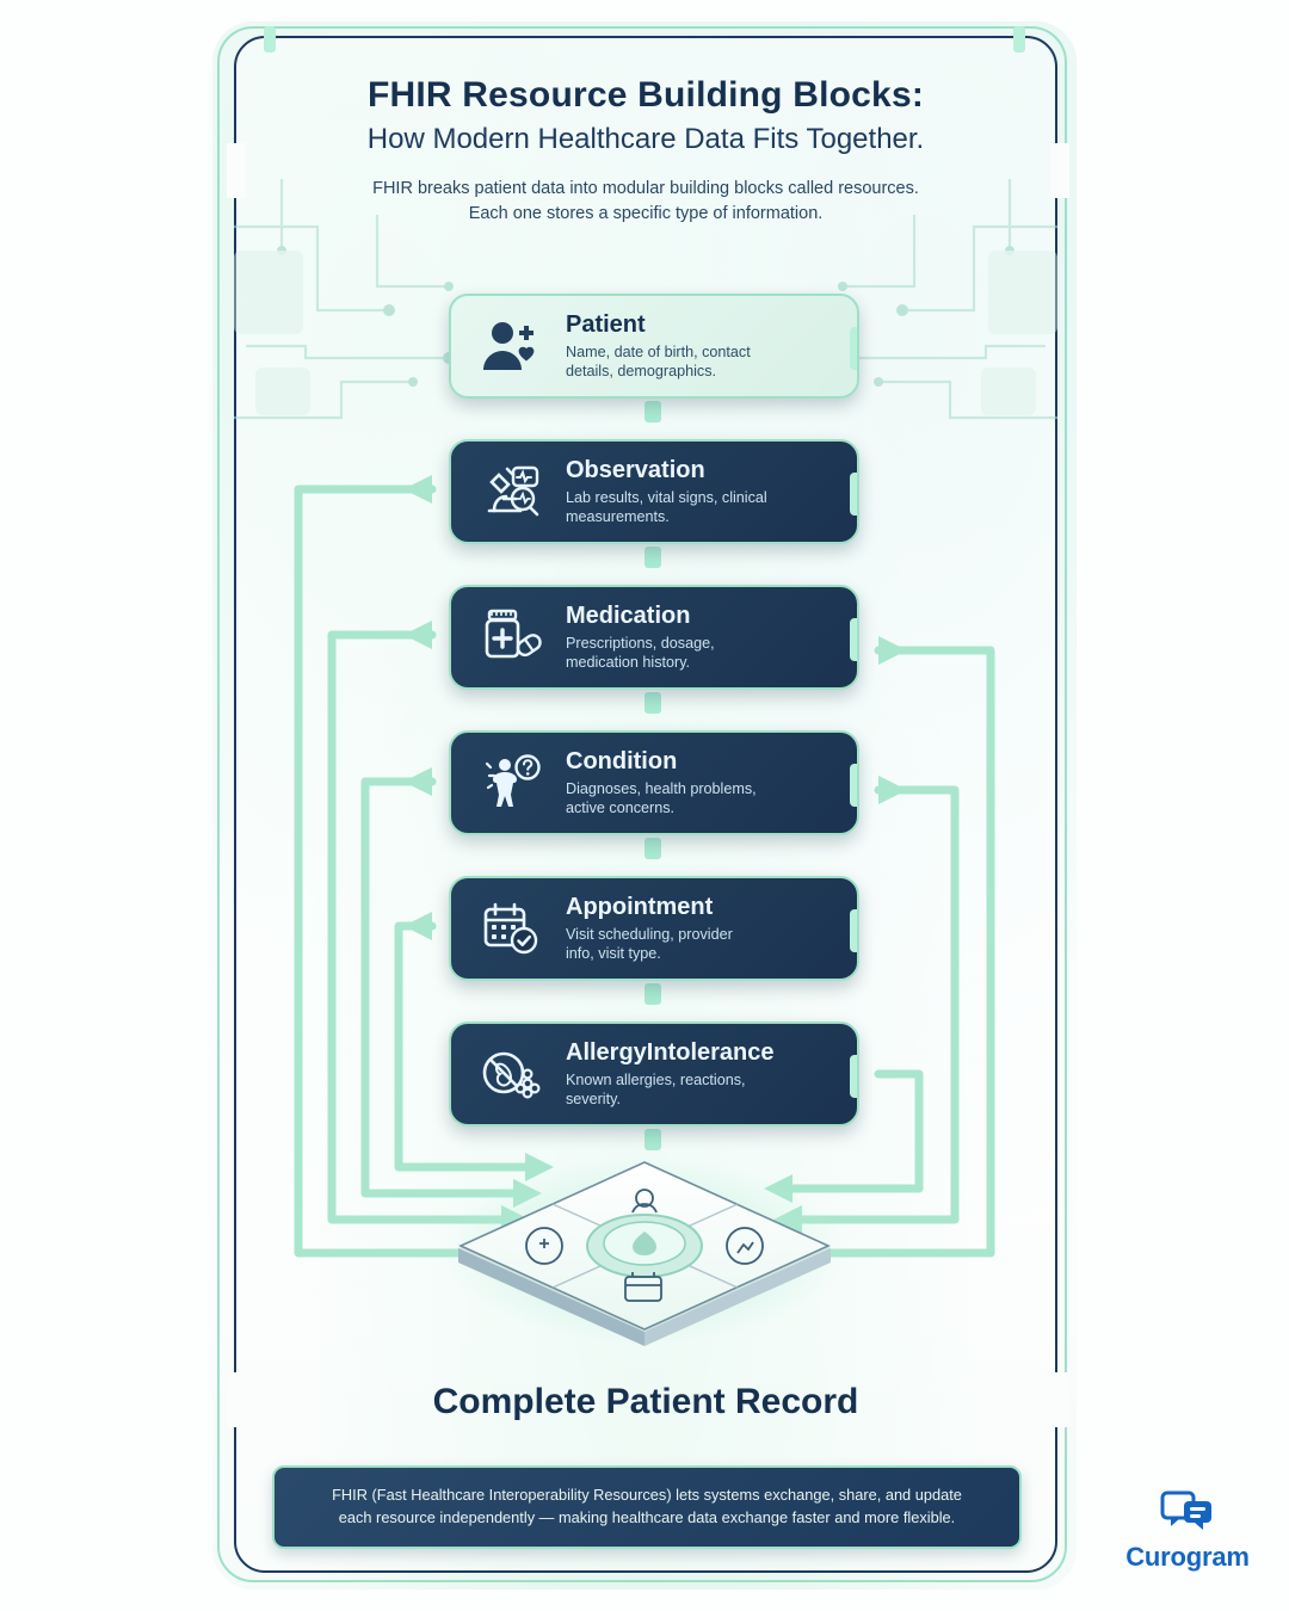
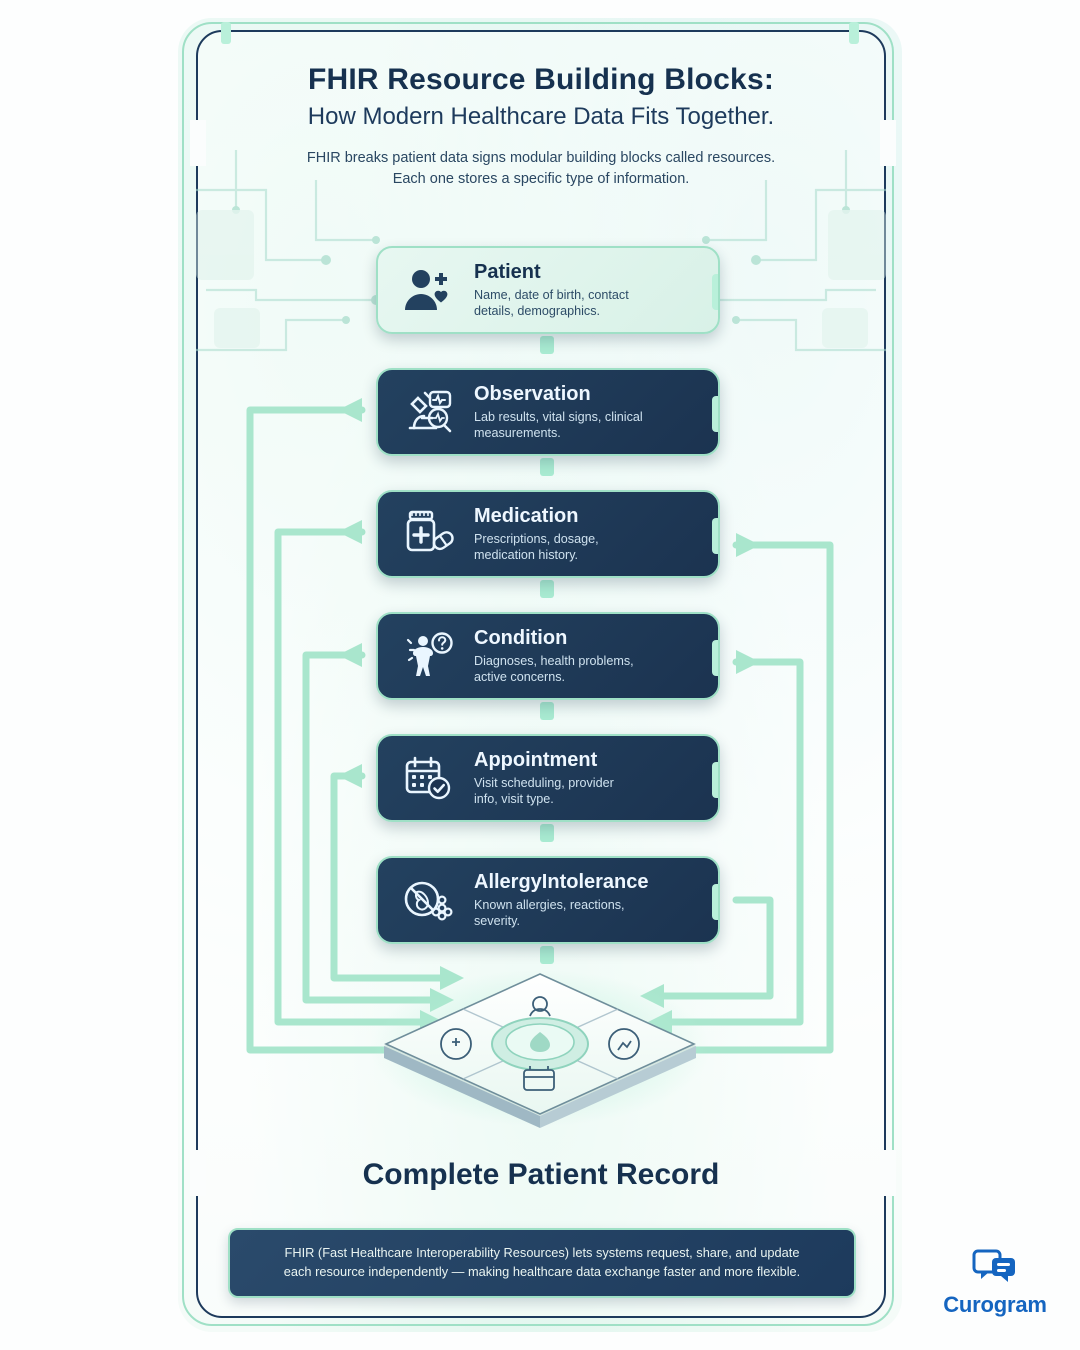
  FHIR Resource Building Blocks:
  How Modern Healthcare Data Fits Together.
- FHIR breaks patient data into modular building blocks called resources.
+ FHIR breaks patient data signs modular building blocks called resources.
  Each one stores a specific type of information.
  Patient
  Name, date of birth, contact
  details, demographics.
  Observation
  Lab results, vital signs, clinical
  measurements.
  Medication
  Prescriptions, dosage,
  medication history.
  Condition
  Diagnoses, health problems,
  active concerns.
  Appointment
  Visit scheduling, provider
  info, visit type.
  AllergyIntolerance
  Known allergies, reactions,
  severity.
  Complete Patient Record
- FHIR (Fast Healthcare Interoperability Resources) lets systems exchange, share, and update
+ FHIR (Fast Healthcare Interoperability Resources) lets systems request, share, and update
  each resource independently — making healthcare data exchange faster and more flexible.
  Curogram
